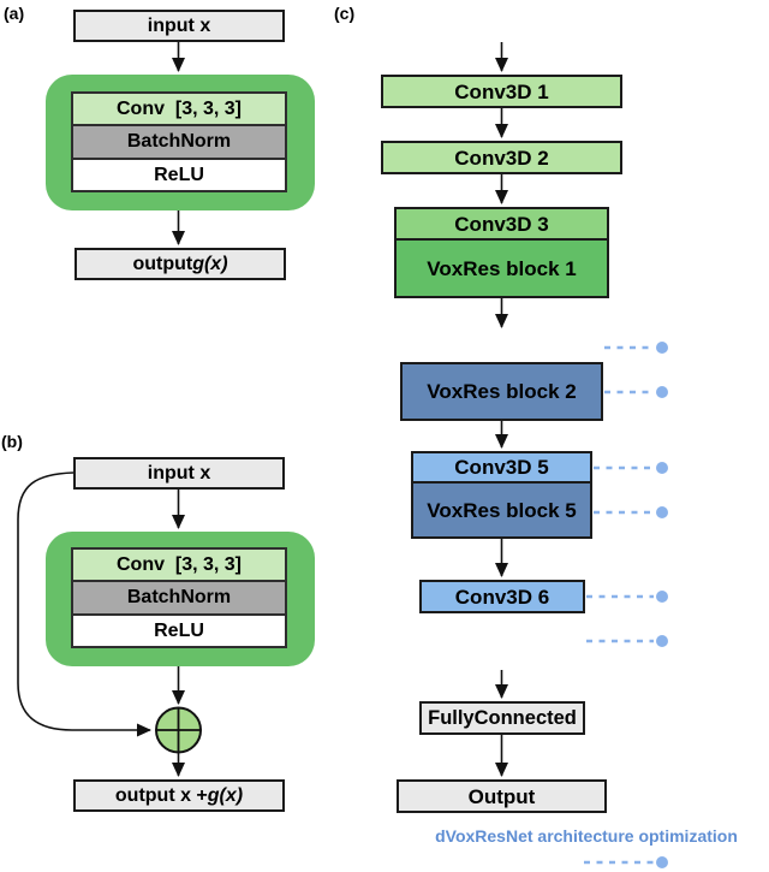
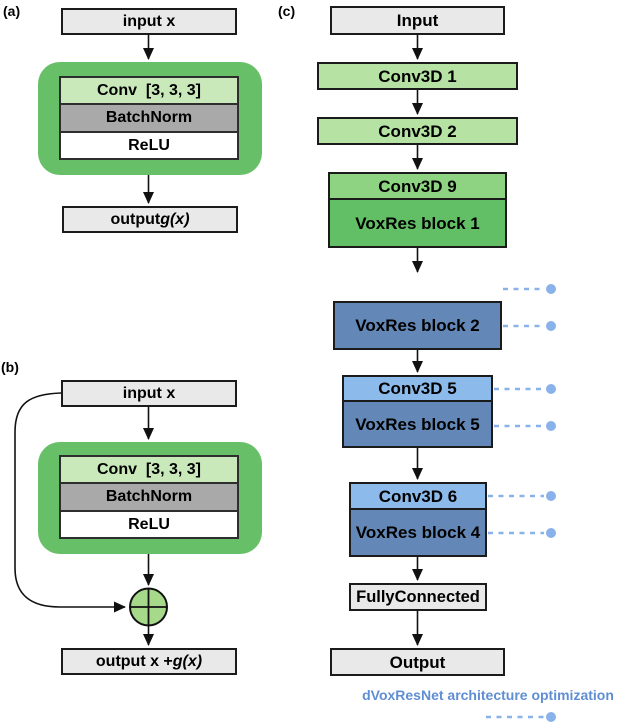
  (a)
  input x
  Conv [3, 3, 3]
  BatchNorm
  ReLU
  output
  g(x)
  (b)
  input x
  Conv [3, 3, 3]
  BatchNorm
  ReLU
  output x +
  g(x)
  (c)
+ Input
  Conv3D 1
  Conv3D 2
- Conv3D 3
+ Conv3D 9
  VoxRes block 1
  VoxRes block 2
  Conv3D 5
  VoxRes block 5
  Conv3D 6
+ VoxRes block 4
  FullyConnected
  Output
  dVoxResNet architecture optimization
